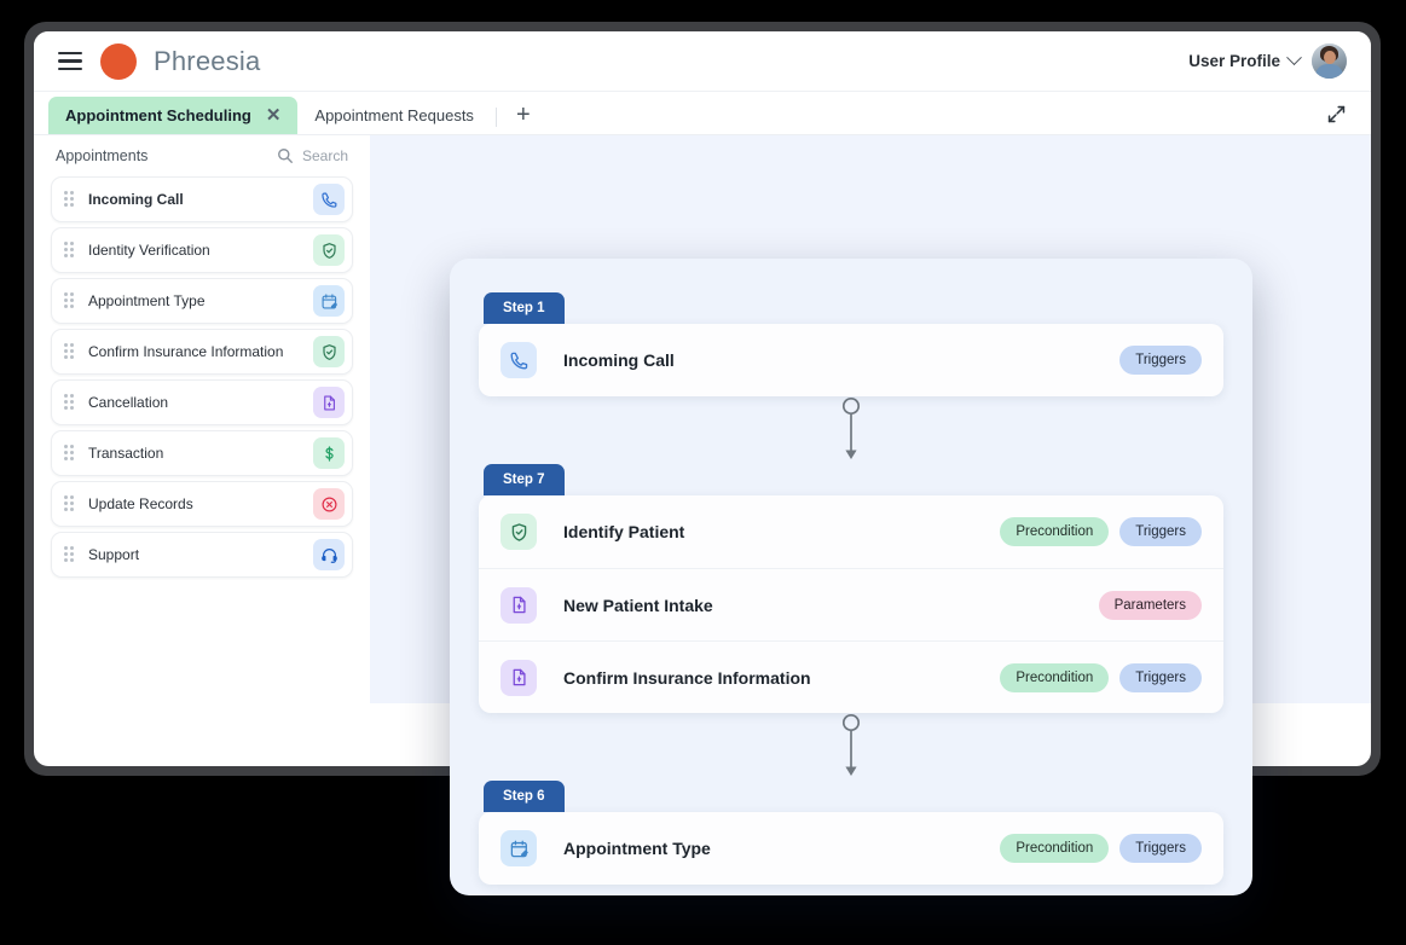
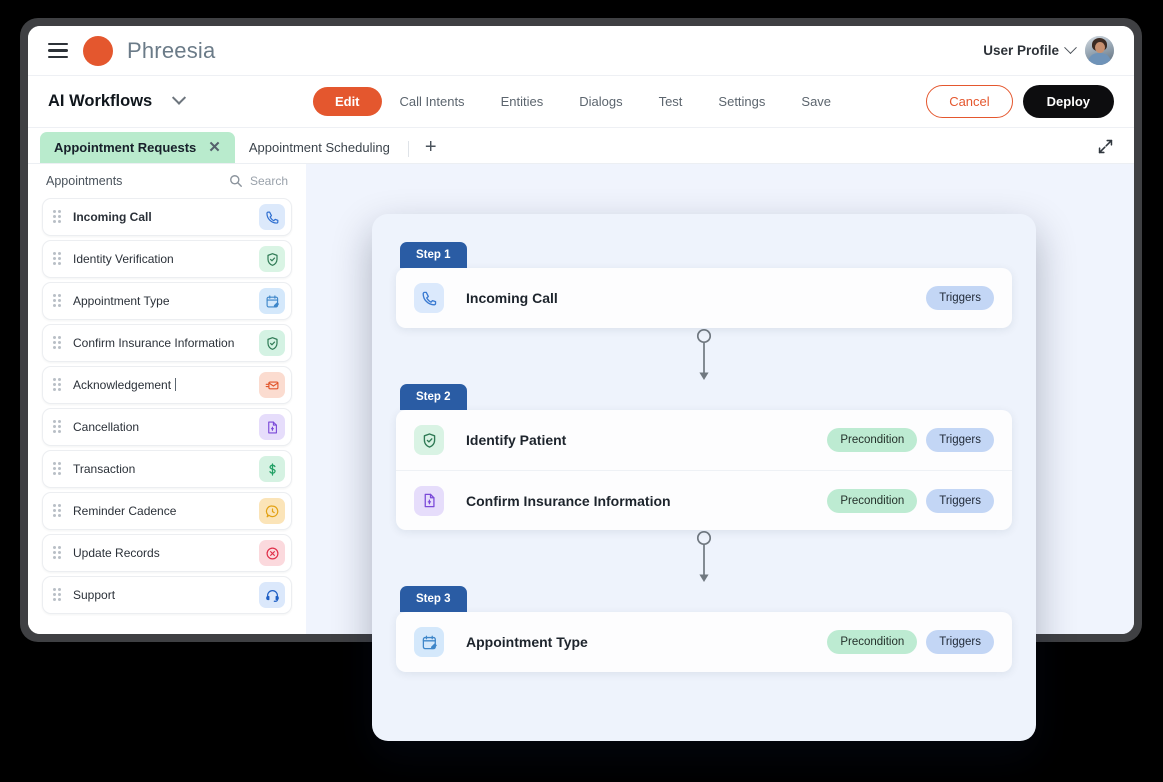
  Phreesia
  User Profile
+ AI Workflows
+ Edit
+ Call Intents
+ Entities
+ Dialogs
+ Test
+ Settings
+ Save
+ Cancel
+ Deploy
- Appointment Scheduling
+ Appointment Requests
  ✕
- Appointment Requests
+ Appointment Scheduling
  +
  Appointments
  Search
  Incoming Call
  Identity Verification
  Appointment Type
  Confirm Insurance Information
+ Acknowledgement
  Cancellation
  Transaction
+ Reminder Cadence
  Update Records
  Support
  Step 1
  Incoming Call
  Triggers
- Step 7
+ Step 2
  Identify Patient
  Precondition
  Triggers
- New Patient Intake
- Parameters
  Confirm Insurance Information
  Precondition
  Triggers
- Step 6
+ Step 3
  Appointment Type
  Precondition
  Triggers
